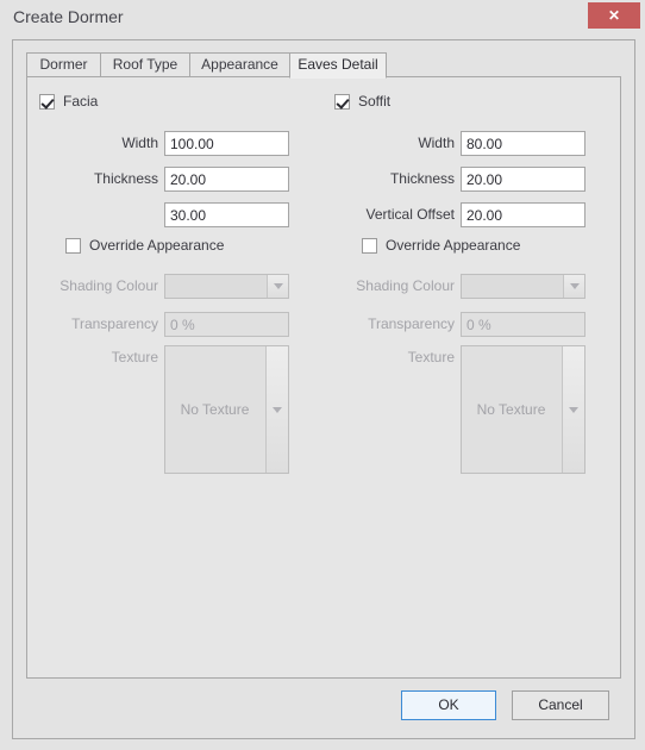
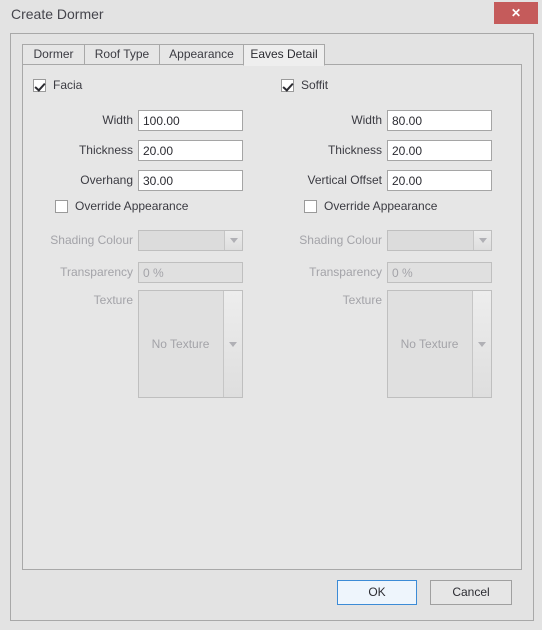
  Create Dormer
  ✕
  Dormer
  Roof Type
  Appearance
  Eaves Detail
  Facia
  Width
  100.00
  Thickness
  20.00
+ Overhang
  30.00
  Override Appearance
  Shading Colour
  Transparency
  0 %
  Texture
  No Texture
  Soffit
  Width
  80.00
  Thickness
  20.00
  Vertical Offset
  20.00
  Override Appearance
  Shading Colour
  Transparency
  0 %
  Texture
  No Texture
  OK
  Cancel
